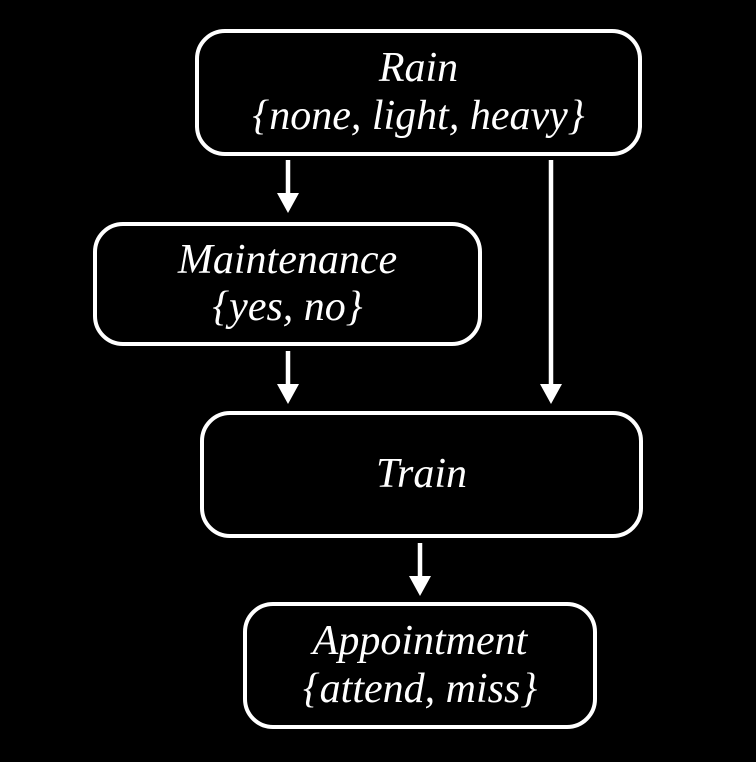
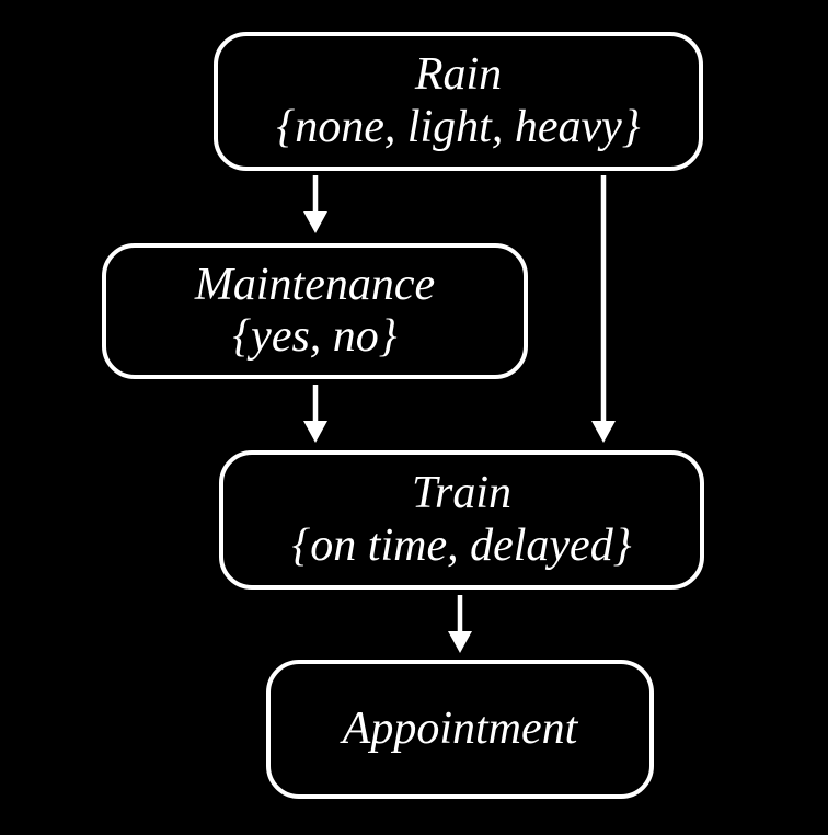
  Rain
  {none, light, heavy}
  Maintenance
  {yes, no}
  Train
+ {on time, delayed}
  Appointment
- {attend, miss}
